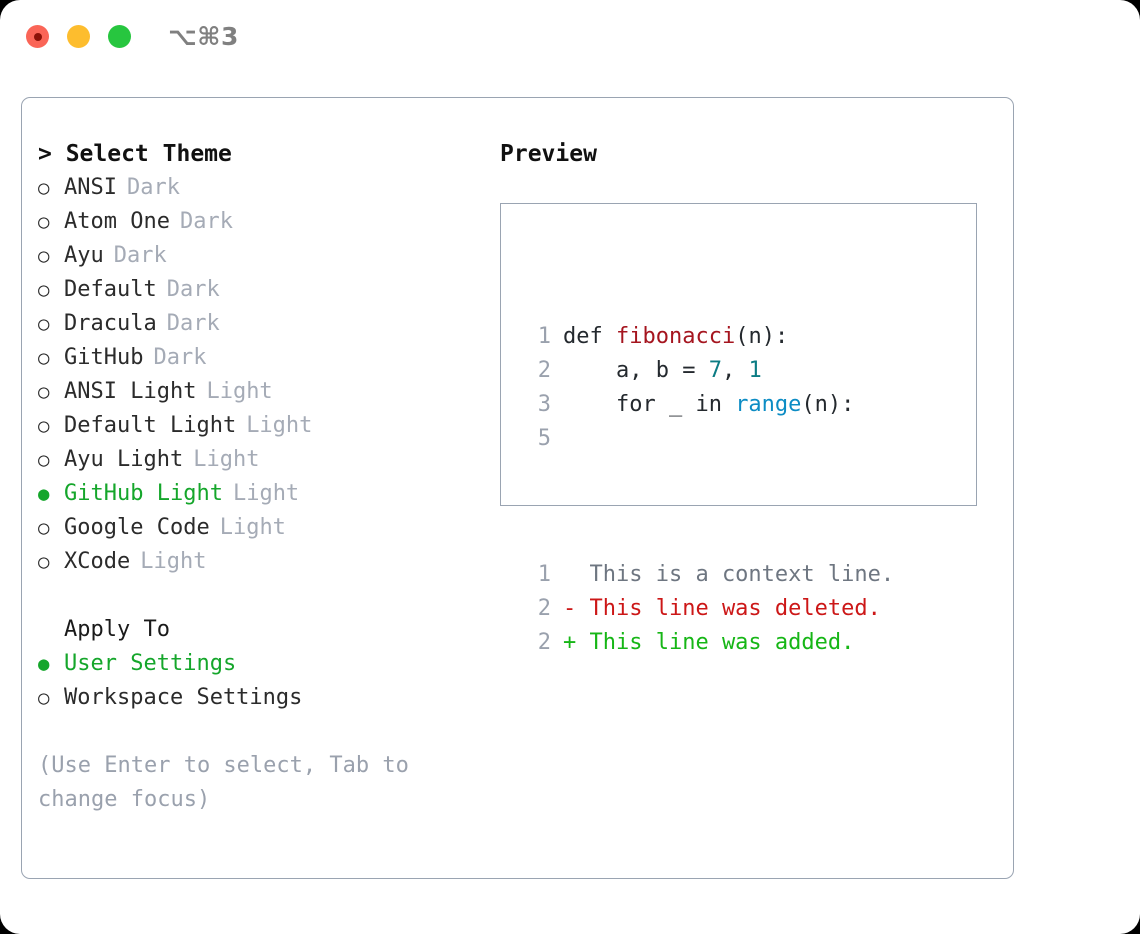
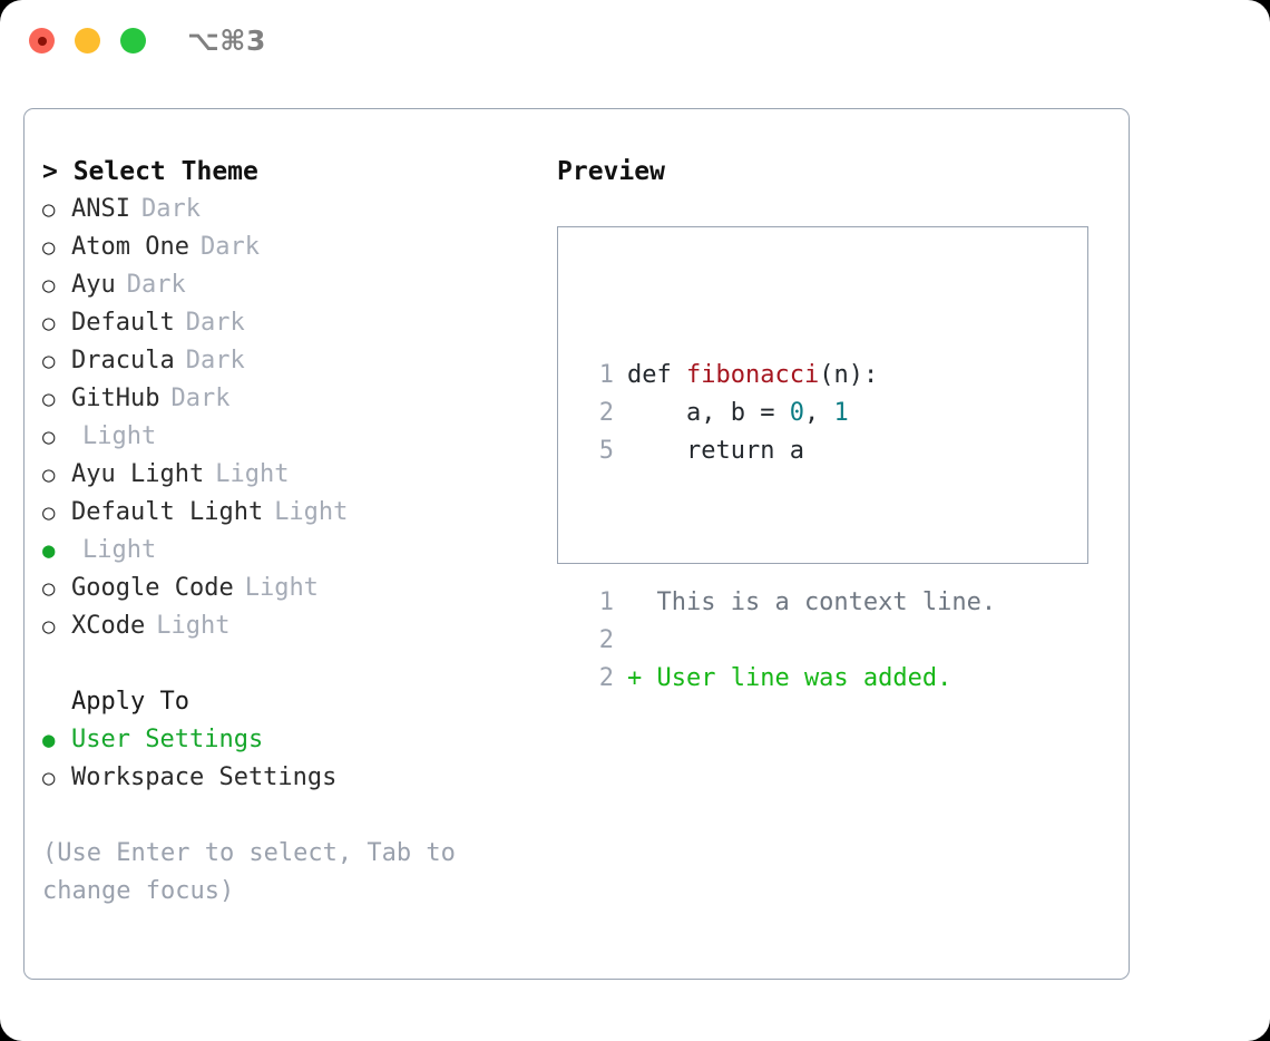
  ⌥⌘3
  > Select Theme
  ○
  ANSI
  Dark
  ○
  Atom One
  Dark
  ○
  Ayu
  Dark
  ○
  Default
  Dark
  ○
  Dracula
  Dark
  ○
  GitHub
  Dark
  ○
- ANSI Light
  Light
  ○
- Default Light
+ Ayu Light
  Light
  ○
- Ayu Light
+ Default Light
  Light
  ●
- GitHub Light
  Light
  ○
  Google Code
  Light
  ○
  XCode
  Light
  Apply To
  ●
  User Settings
  ○
  Workspace Settings
  (Use Enter to select, Tab to change focus)
  Preview
  1
  def fibonacci(n):
  2
- a, b = 7, 1
+ a, b = 0, 1
- 3
- for _ in range(n):
  5
+ return a
  1
  This is a context line.
  2
- - This line was deleted.
  2
- + This line was added.
+ + User line was added.
